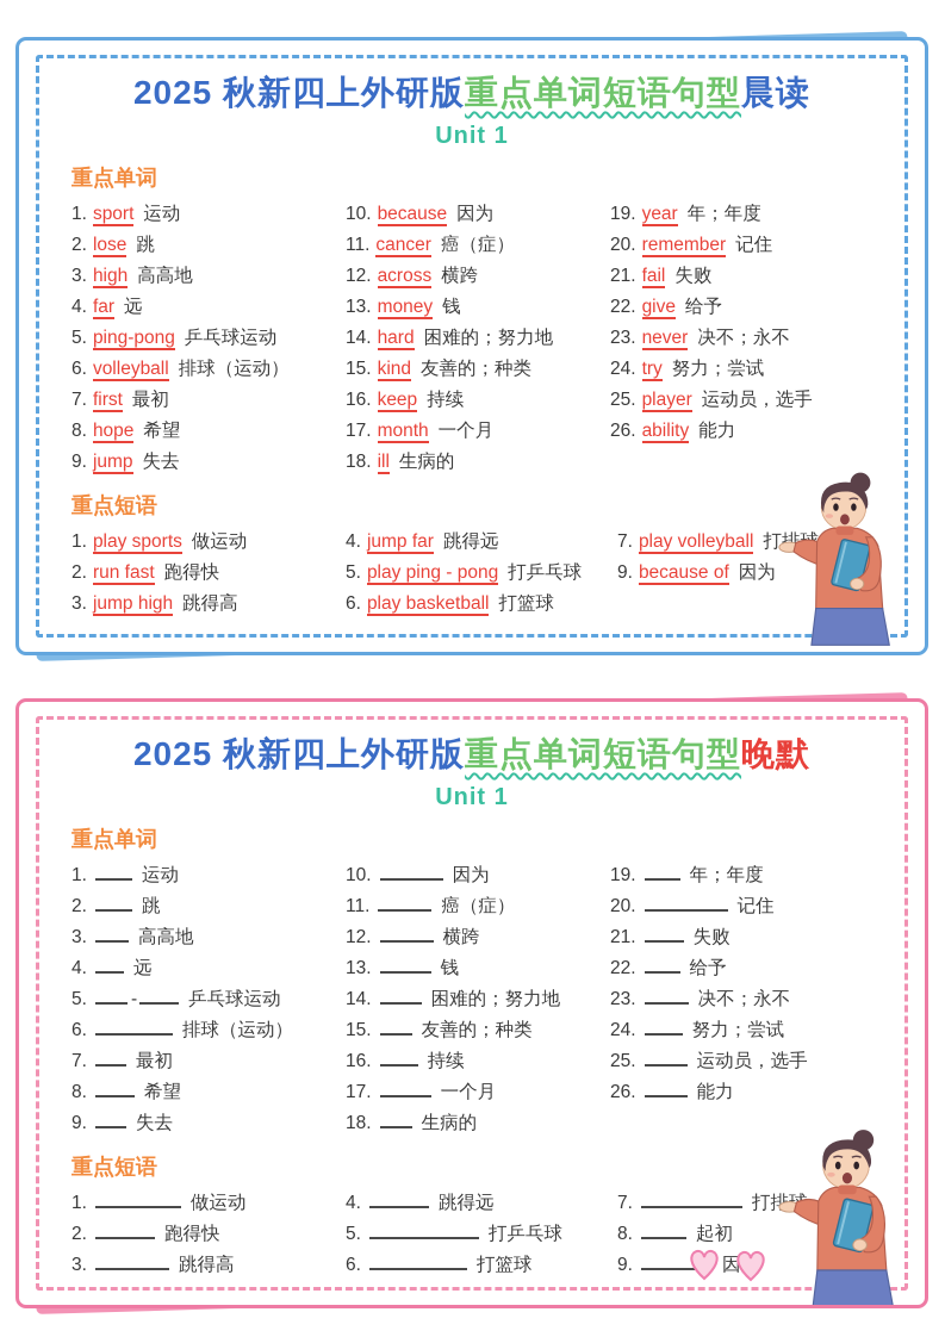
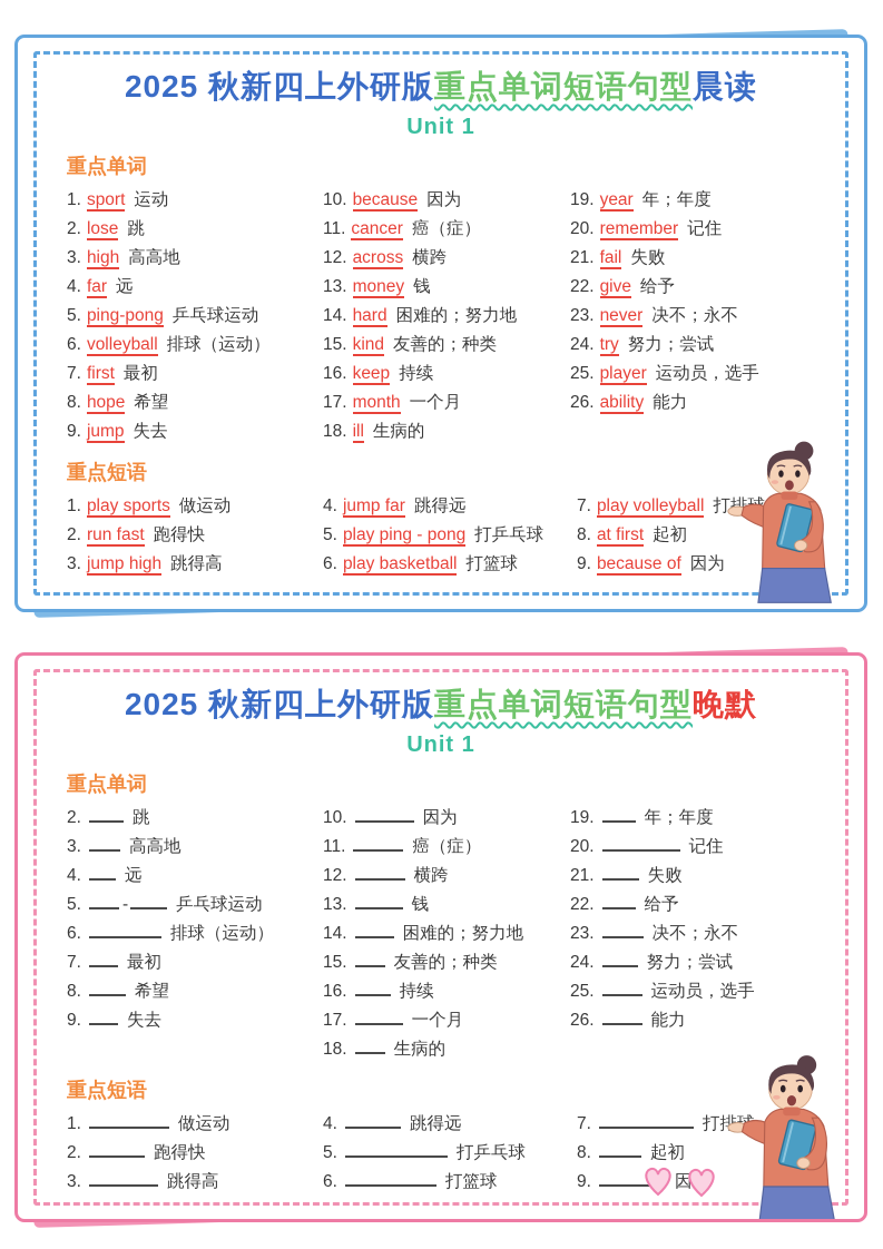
  2025 秋新四上外研版重点单词短语句型晨读
  Unit 1
  重点单词
  1. sport 运动
  2. lose 跳
  3. high 高高地
  4. far 远
  5. ping-pong 乒乓球运动
  6. volleyball 排球（运动）
  7. first 最初
  8. hope 希望
  9. jump 失去
  10. because 因为
  11. cancer 癌（症）
  12. across 横跨
  13. money 钱
  14. hard 困难的；努力地
  15. kind 友善的；种类
  16. keep 持续
  17. month 一个月
  18. ill 生病的
  19. year 年；年度
  20. remember 记住
  21. fail 失败
  22. give 给予
  23. never 决不；永不
  24. try 努力；尝试
  25. player 运动员，选手
  26. ability 能力
  重点短语
  1. play sports 做运动
  2. run fast 跑得快
  3. jump high 跳得高
  4. jump far 跳得远
  5. play ping - pong 打乒乓球
  6. play basketball 打篮球
  7. play volleyball 打排
+ 8. at first 起初
  9. because of 因为
  2025 秋新四上外研版重点单词短语句型晚默
  Unit 1
  重点单词
- 1. 运动
  2. 跳
  3. 高高地
  4. 远
  5. - 乒乓球运动
  6. 排球（运动）
  7. 最初
  8. 希望
  9. 失去
  10. 因为
  11. 癌（症）
  12. 横跨
  13. 钱
  14. 困难的；努力地
  15. 友善的；种类
  16. 持续
  17. 一个月
  18. 生病的
  19. 年；年度
  20. 记住
  21. 失败
  22. 给予
  23. 决不；永不
  24. 努力；尝试
  25. 运动员，选手
  26. 能力
  重点短语
  1. 做运动
  2. 跑得快
  3. 跳得高
  4. 跳得远
  5. 打乒乓球
  6. 打篮球
  7. 打排
  8. 起初
  9. 因
